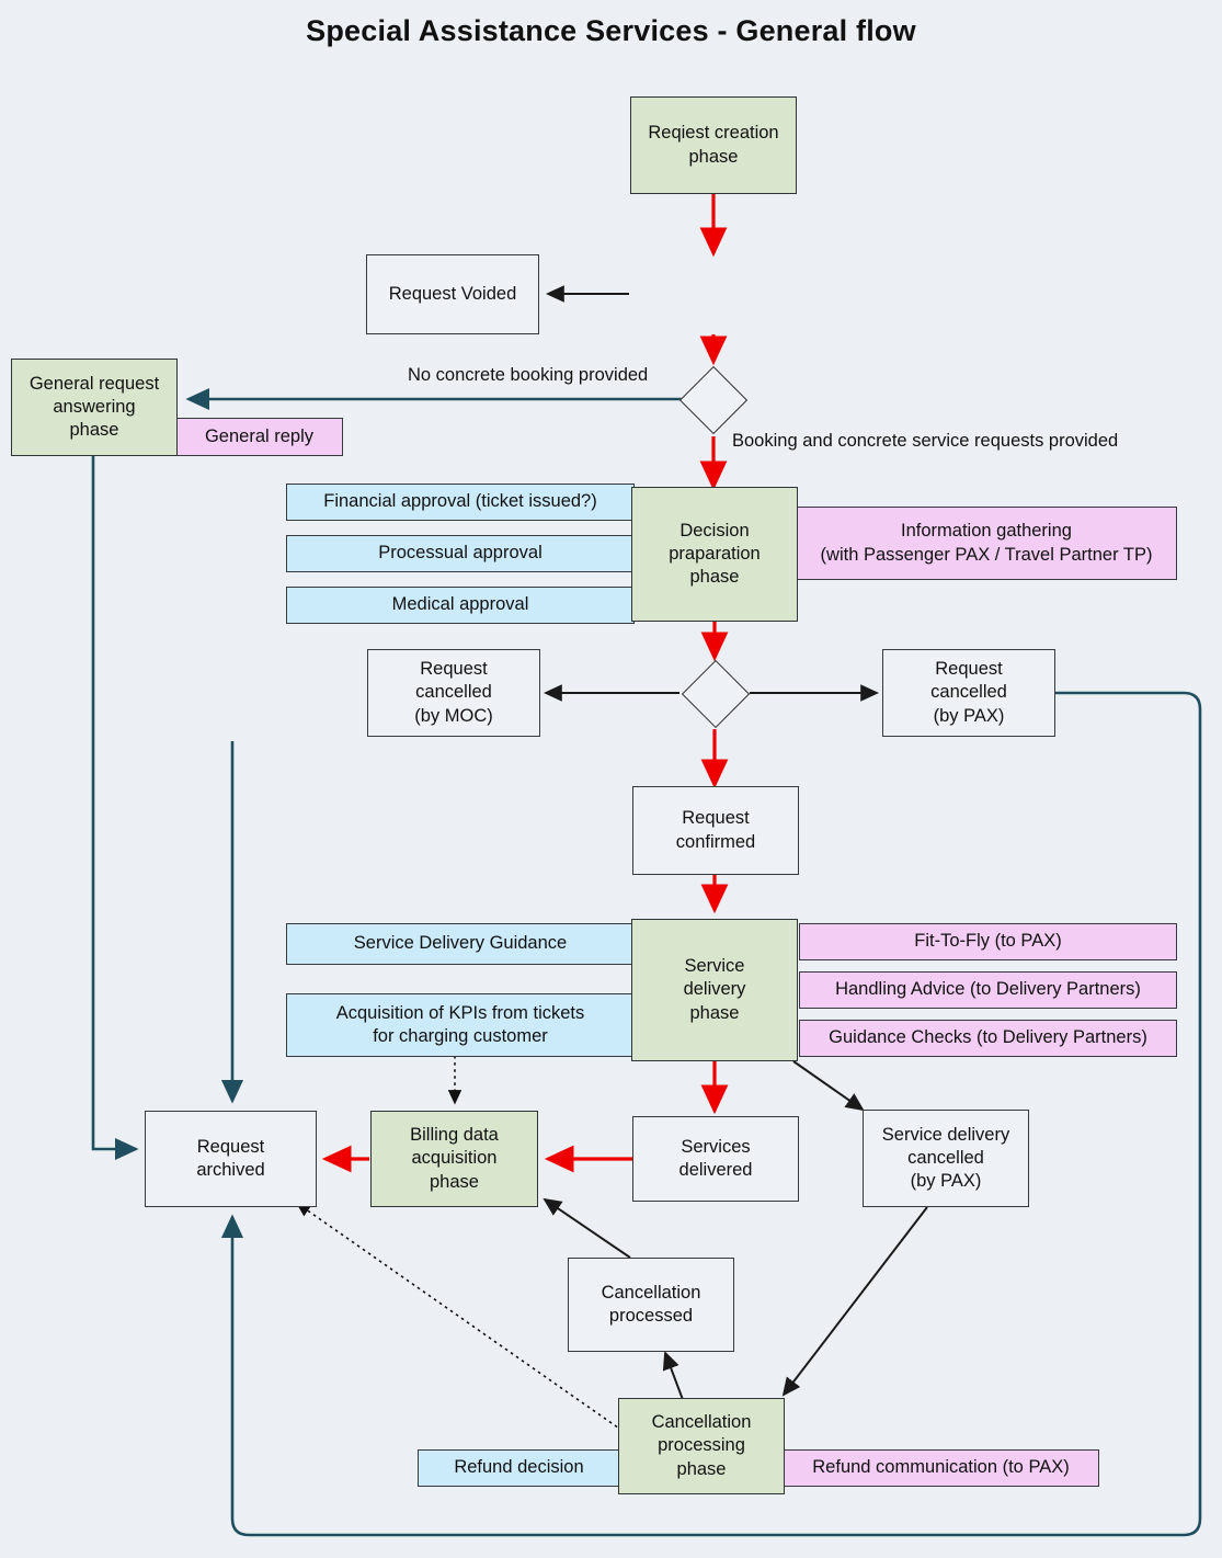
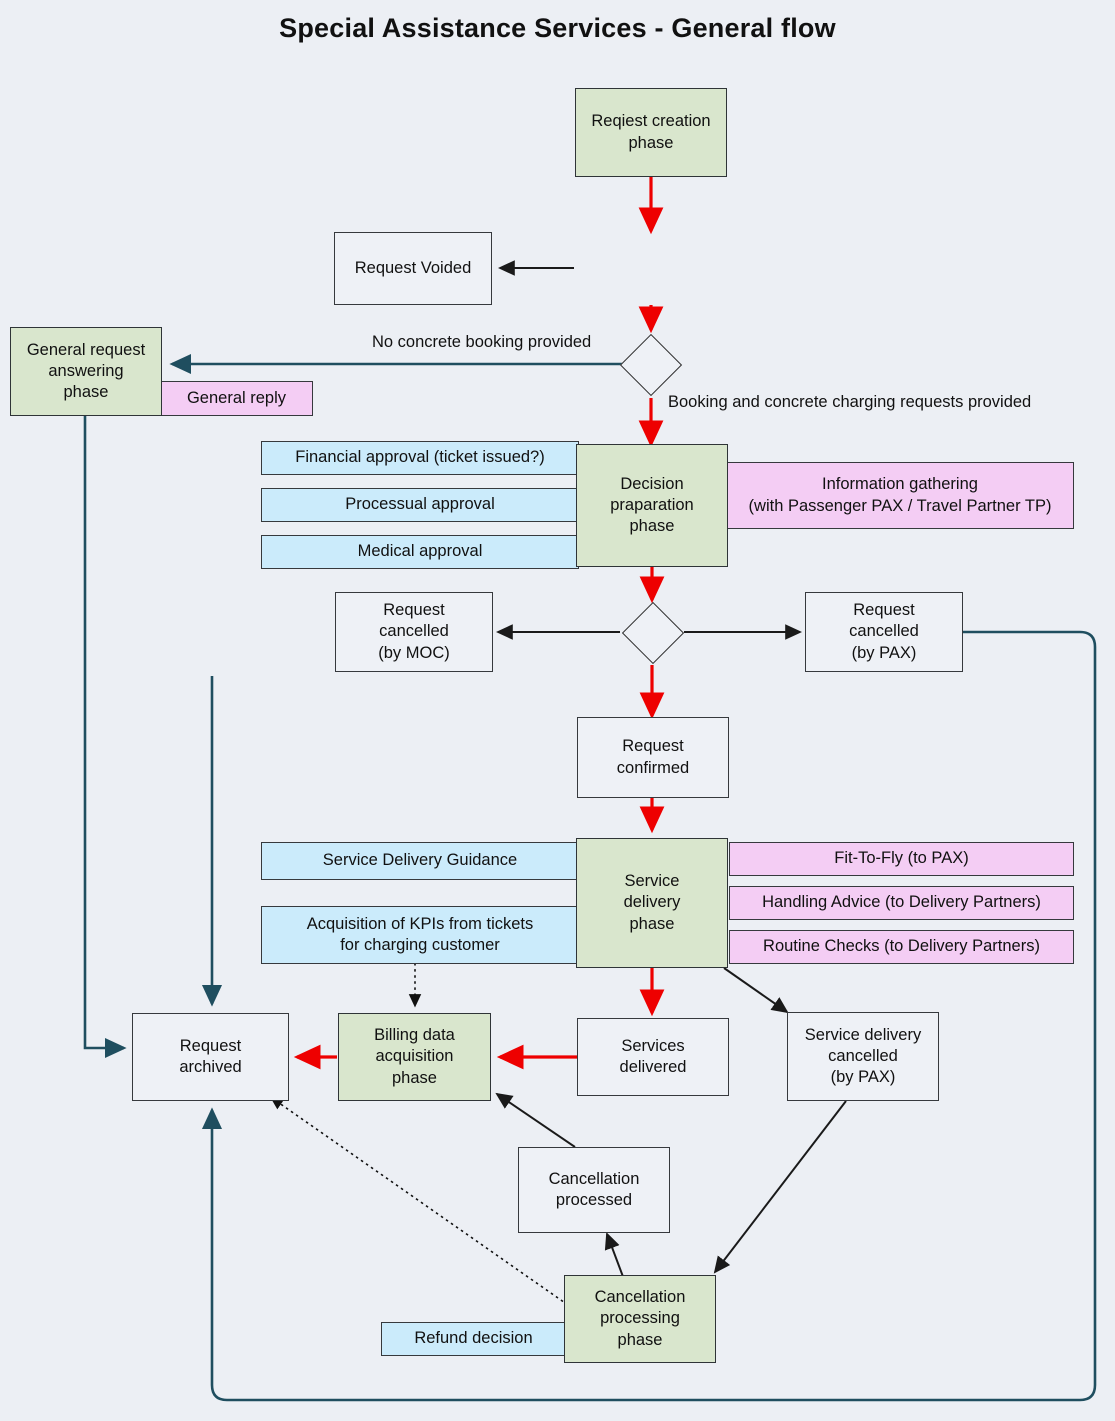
  Special Assistance Services - General flow
  Reqiest creation
  phase
  Request Voided
  No concrete booking provided
- Booking and concrete service requests provided
+ Booking and concrete charging requests provided
  General request
  answering
  phase
  General reply
  Decision
  praparation
  phase
  Financial approval (ticket issued?)
  Processual approval
  Medical approval
  Information gathering
  (with Passenger PAX / Travel Partner TP)
  Request
  cancelled
  (by MOC)
  Request
  cancelled
  (by PAX)
  Request
  confirmed
  Service
  delivery
  phase
  Service Delivery Guidance
  Acquisition of KPIs from tickets
  for charging customer
  Fit-To-Fly (to PAX)
  Handling Advice (to Delivery Partners)
- Guidance Checks (to Delivery Partners)
+ Routine Checks (to Delivery Partners)
  Request
  archived
  Billing data
  acquisition
  phase
  Services
  delivered
  Service delivery
  cancelled
  (by PAX)
  Cancellation
  processed
  Cancellation
  processing
  phase
  Refund decision
- Refund communication (to PAX)
